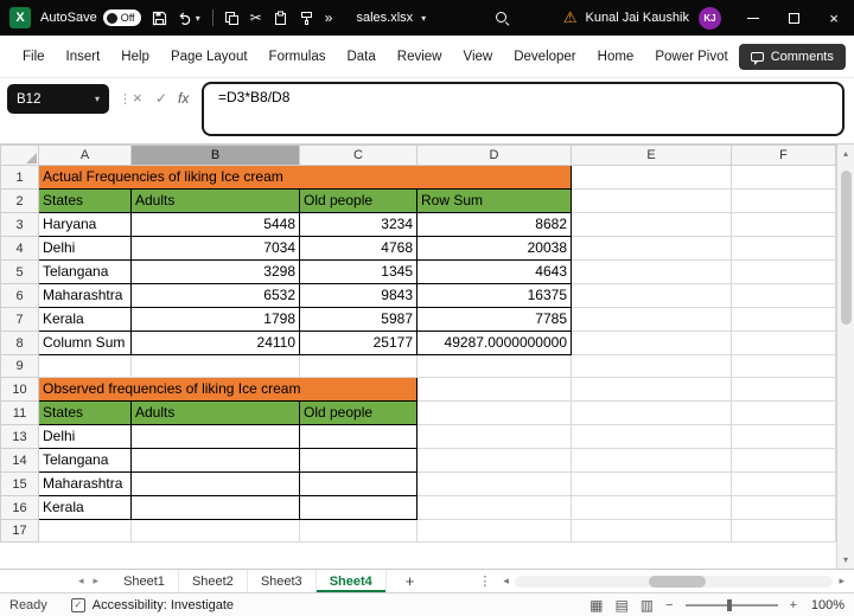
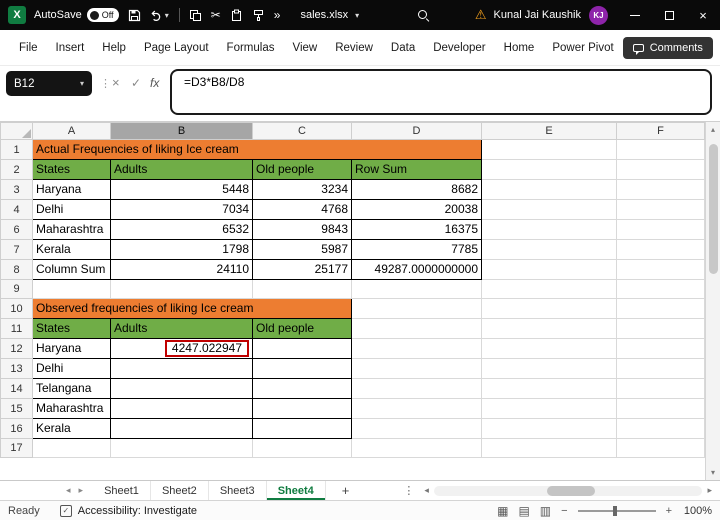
  X
  AutoSave
  Off
  ▾
  ✂
  »
  sales.xlsx
  ▾
  ⚠
  Kunal Jai Kaushik
  KJ
  ×
  File
  Insert
  Help
  Page Layout
  Formulas
- Data
+ View
  Review
- View
+ Data
  Developer
  Home
  Power Pivot
  Comments
  B12
  ▾
  ⋮
  ×
  ✓
  fx
  =D3*B8/D8
  	A	B	C	D	E	F
  1	Actual Frequencies of liking Ice cream
  2	States	Adults	Old people	Row Sum
  3	Haryana	5448	3234	8682
  4	Delhi	7034	4768	20038
- 5	Telangana	3298	1345	4643
  6	Maharashtra	6532	9843	16375
  7	Kerala	1798	5987	7785
  8	Column Sum	24110	25177	49287.0000000000
  9
  10	Observed frequencies of liking Ice cream
  11	States	Adults	Old people
+ 12	Haryana	4247.022947
  13	Delhi
  14	Telangana
  15	Maharashtra
  16	Kerala
  17
  ▴
  ▾
  ◂
  ▸
  Sheet1
  Sheet2
  Sheet3
  Sheet4
  +
  ⋮
  ◂
  ▸
  Ready
  ✓
  Accessibility: Investigate
  ▦
  ▤
  ▥
  −
  +
  100%
